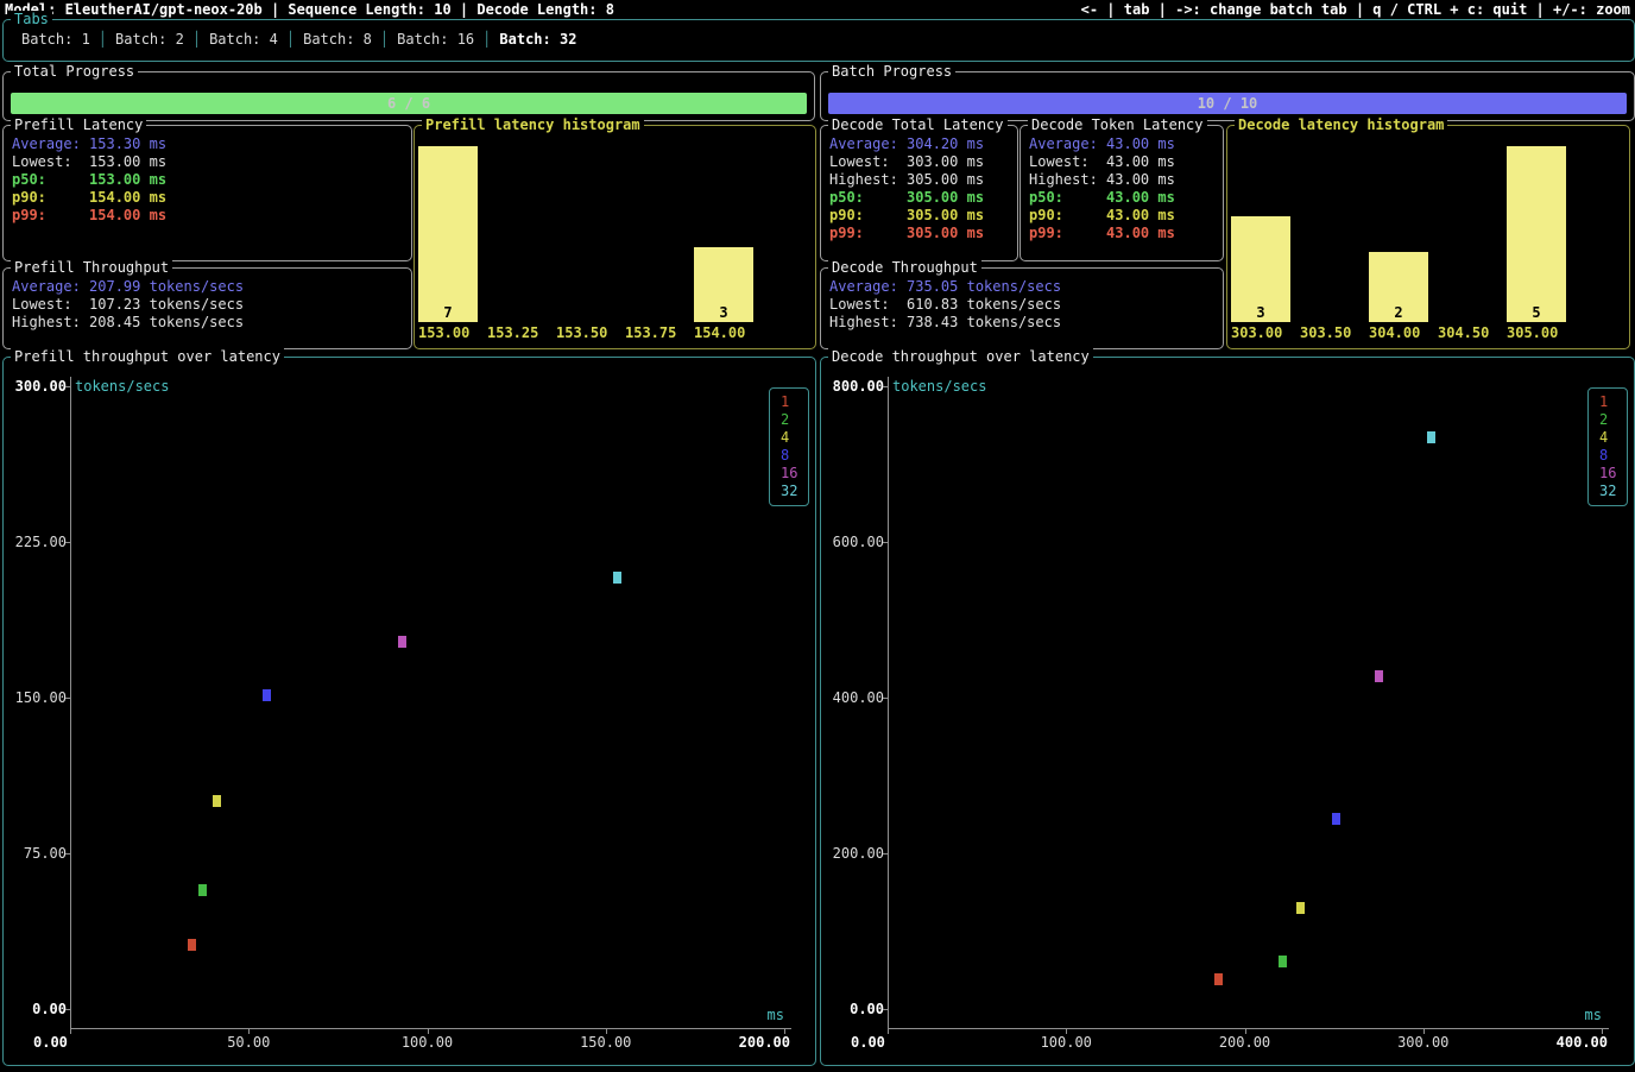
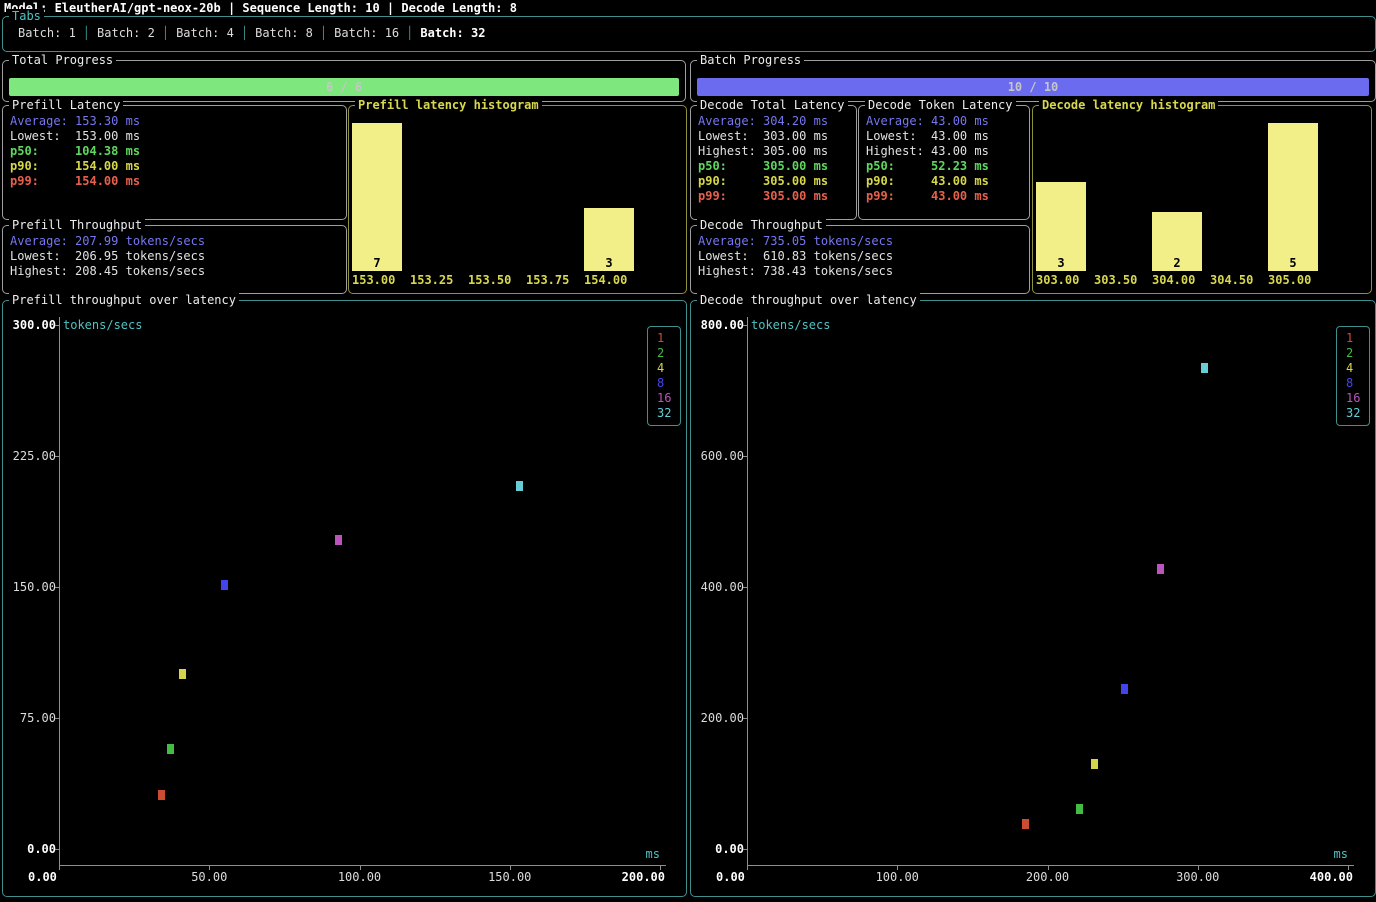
  Model: EleutherAI/gpt-neox-20b | Sequence Length: 10 | Decode Length: 8
- <- | tab | ->: change batch tab | q / CTRL + c: quit | +/-: zoom
  Tabs
  Batch: 1
  │
  Batch: 2
  │
  Batch: 4
  │
  Batch: 8
  │
  Batch: 16
  │
  Batch: 32
  Total Progress
  6 / 6
  Batch Progress
  10 / 10
  Prefill Latency
  Average: 153.30 ms
  Lowest: 153.00 ms
- p50: 153.00 ms
+ p50: 104.38 ms
  p90: 154.00 ms
  p99: 154.00 ms
  Prefill latency histogram
  153.00
  7
  153.25
  153.50
  153.75
  154.00
  3
  Decode Total Latency
  Average: 304.20 ms
  Lowest: 303.00 ms
  Highest: 305.00 ms
  p50: 305.00 ms
  p90: 305.00 ms
  p99: 305.00 ms
  Decode Token Latency
  Average: 43.00 ms
  Lowest: 43.00 ms
  Highest: 43.00 ms
- p50: 43.00 ms
+ p50: 52.23 ms
  p90: 43.00 ms
  p99: 43.00 ms
  Decode latency histogram
  303.00
  3
  303.50
  304.00
  2
  304.50
  305.00
  5
  Prefill Throughput
  Average: 207.99 tokens/secs
- Lowest: 107.23 tokens/secs
+ Lowest: 206.95 tokens/secs
  Highest: 208.45 tokens/secs
  Decode Throughput
  Average: 735.05 tokens/secs
  Lowest: 610.83 tokens/secs
  Highest: 738.43 tokens/secs
  Prefill throughput over latency
  tokens/secs
  ms
  0.00
  75.00
  150.00
  225.00
  300.00
  0.00
  50.00
  100.00
  150.00
  200.00
  1
  2
  4
  8
  16
  32
  Decode throughput over latency
  tokens/secs
  ms
  0.00
  200.00
  400.00
  600.00
  800.00
  0.00
  100.00
  200.00
  300.00
  400.00
  1
  2
  4
  8
  16
  32
